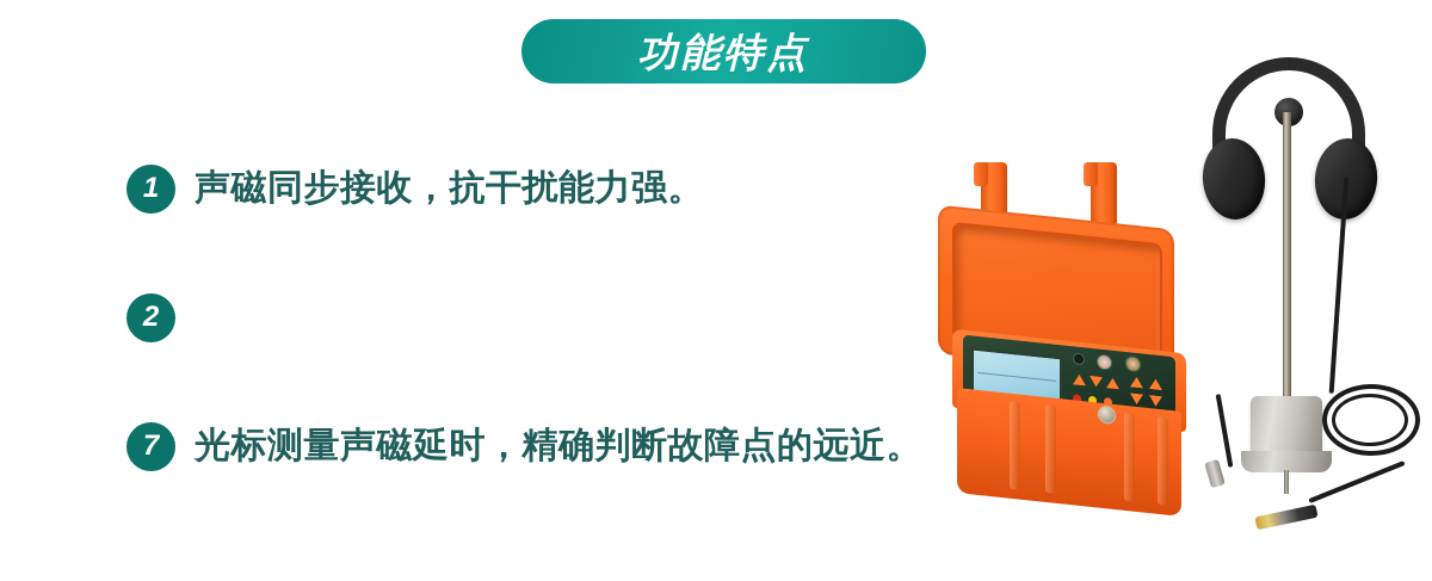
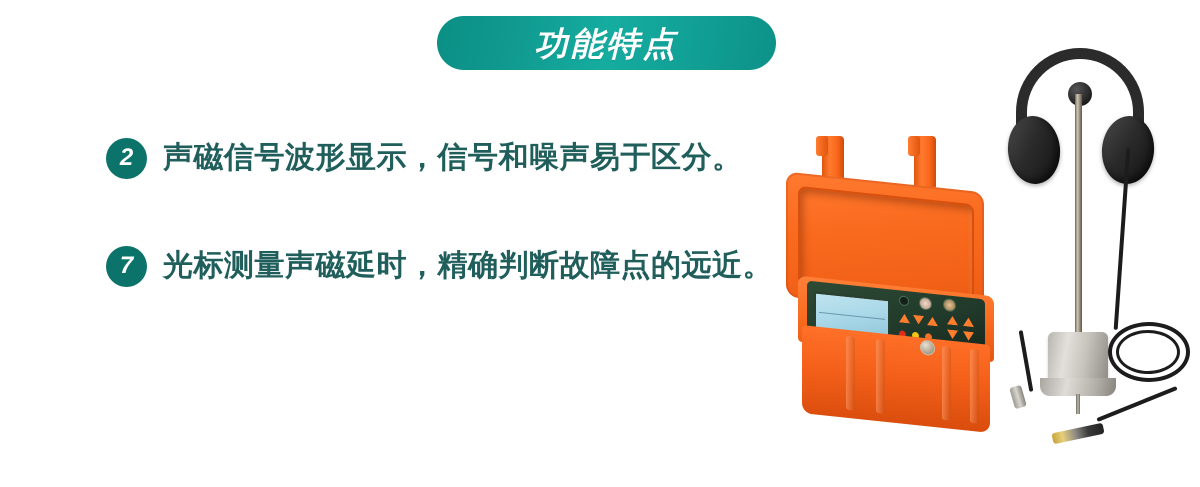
  功能特点
- 1
- 声磁同步接收，抗干扰能力强。
  2
+ 声磁信号波形显示，信号和噪声易于区分。
  7
  光标测量声磁延时，精确判断故障点的远近。
